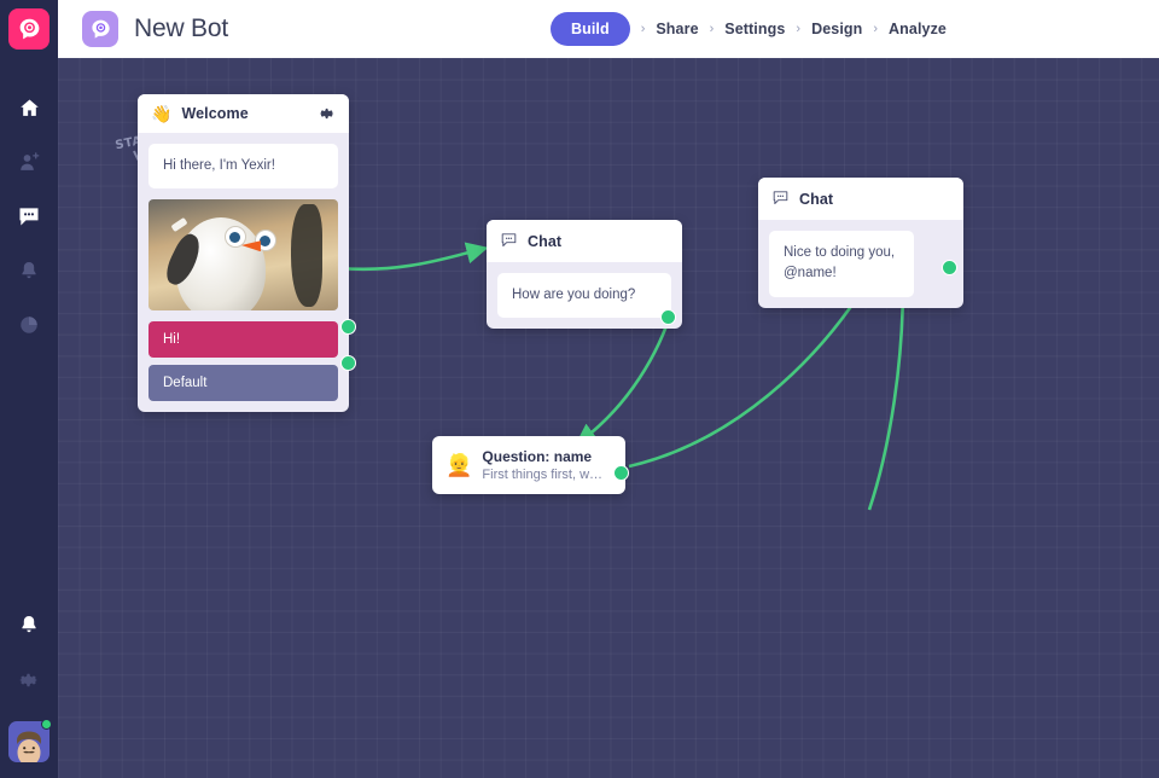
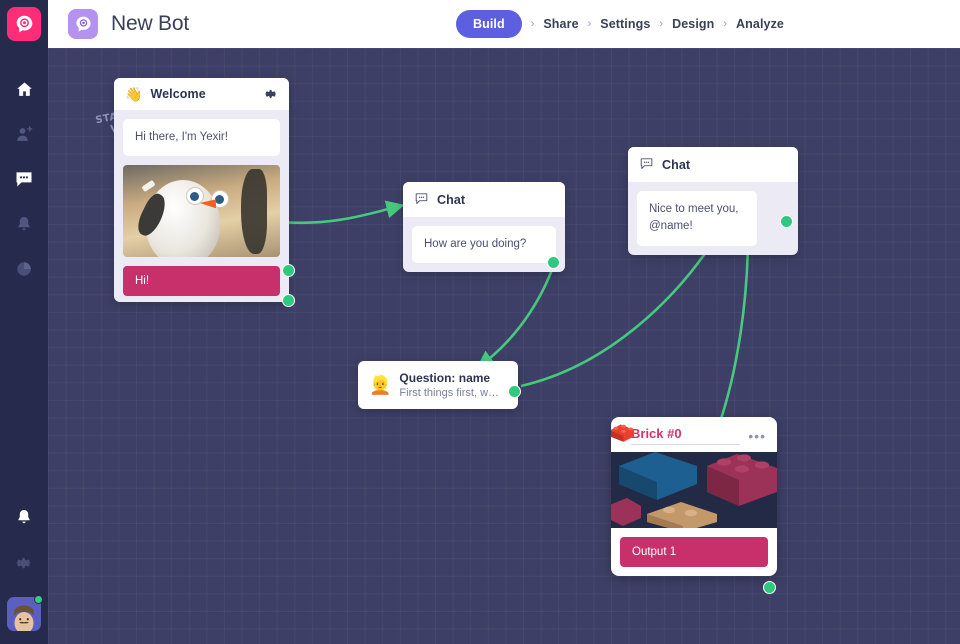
  New Bot
  Build
  ›
  Share
  ›
  Settings
  ›
  Design
  ›
  Analyze
  👋
  Welcome
  Hi there, I'm Yexir!
  Hi!
- Default
  Chat
  How are you doing?
  Chat
- Nice to doing you, @name!
+ Nice to meet you, @name!
  👱
  Question: name
  First things first, w…
+ Brick #0
+ •••
+ Output 1
